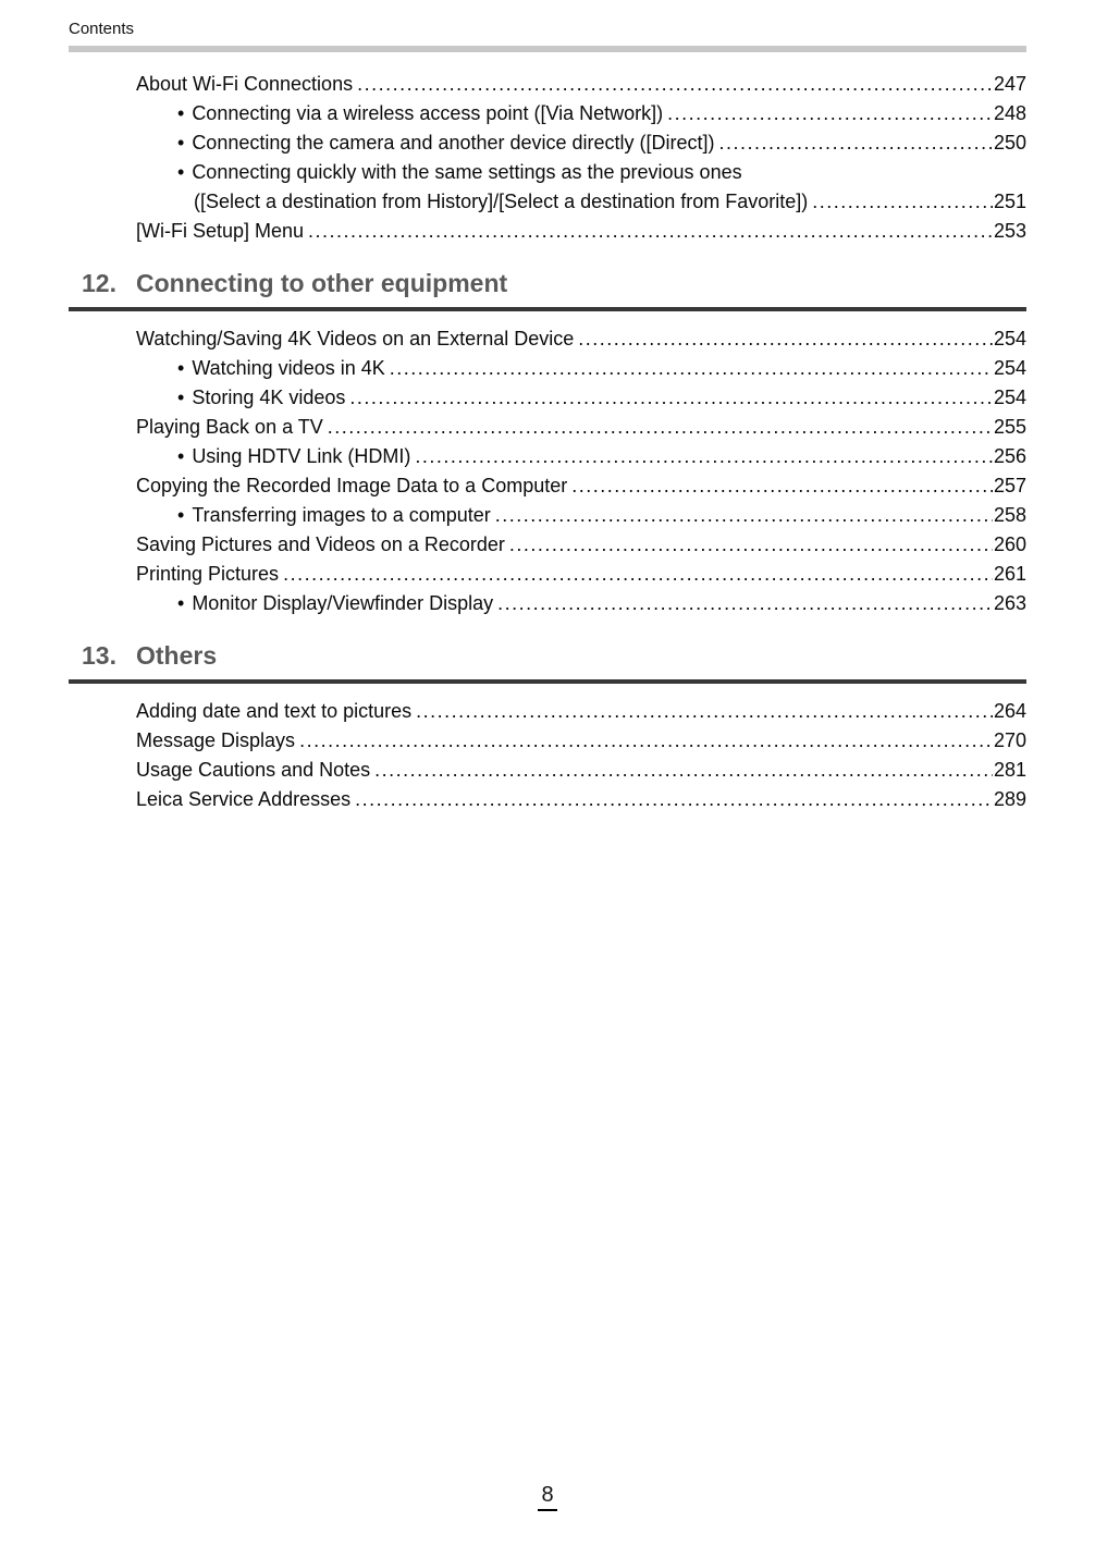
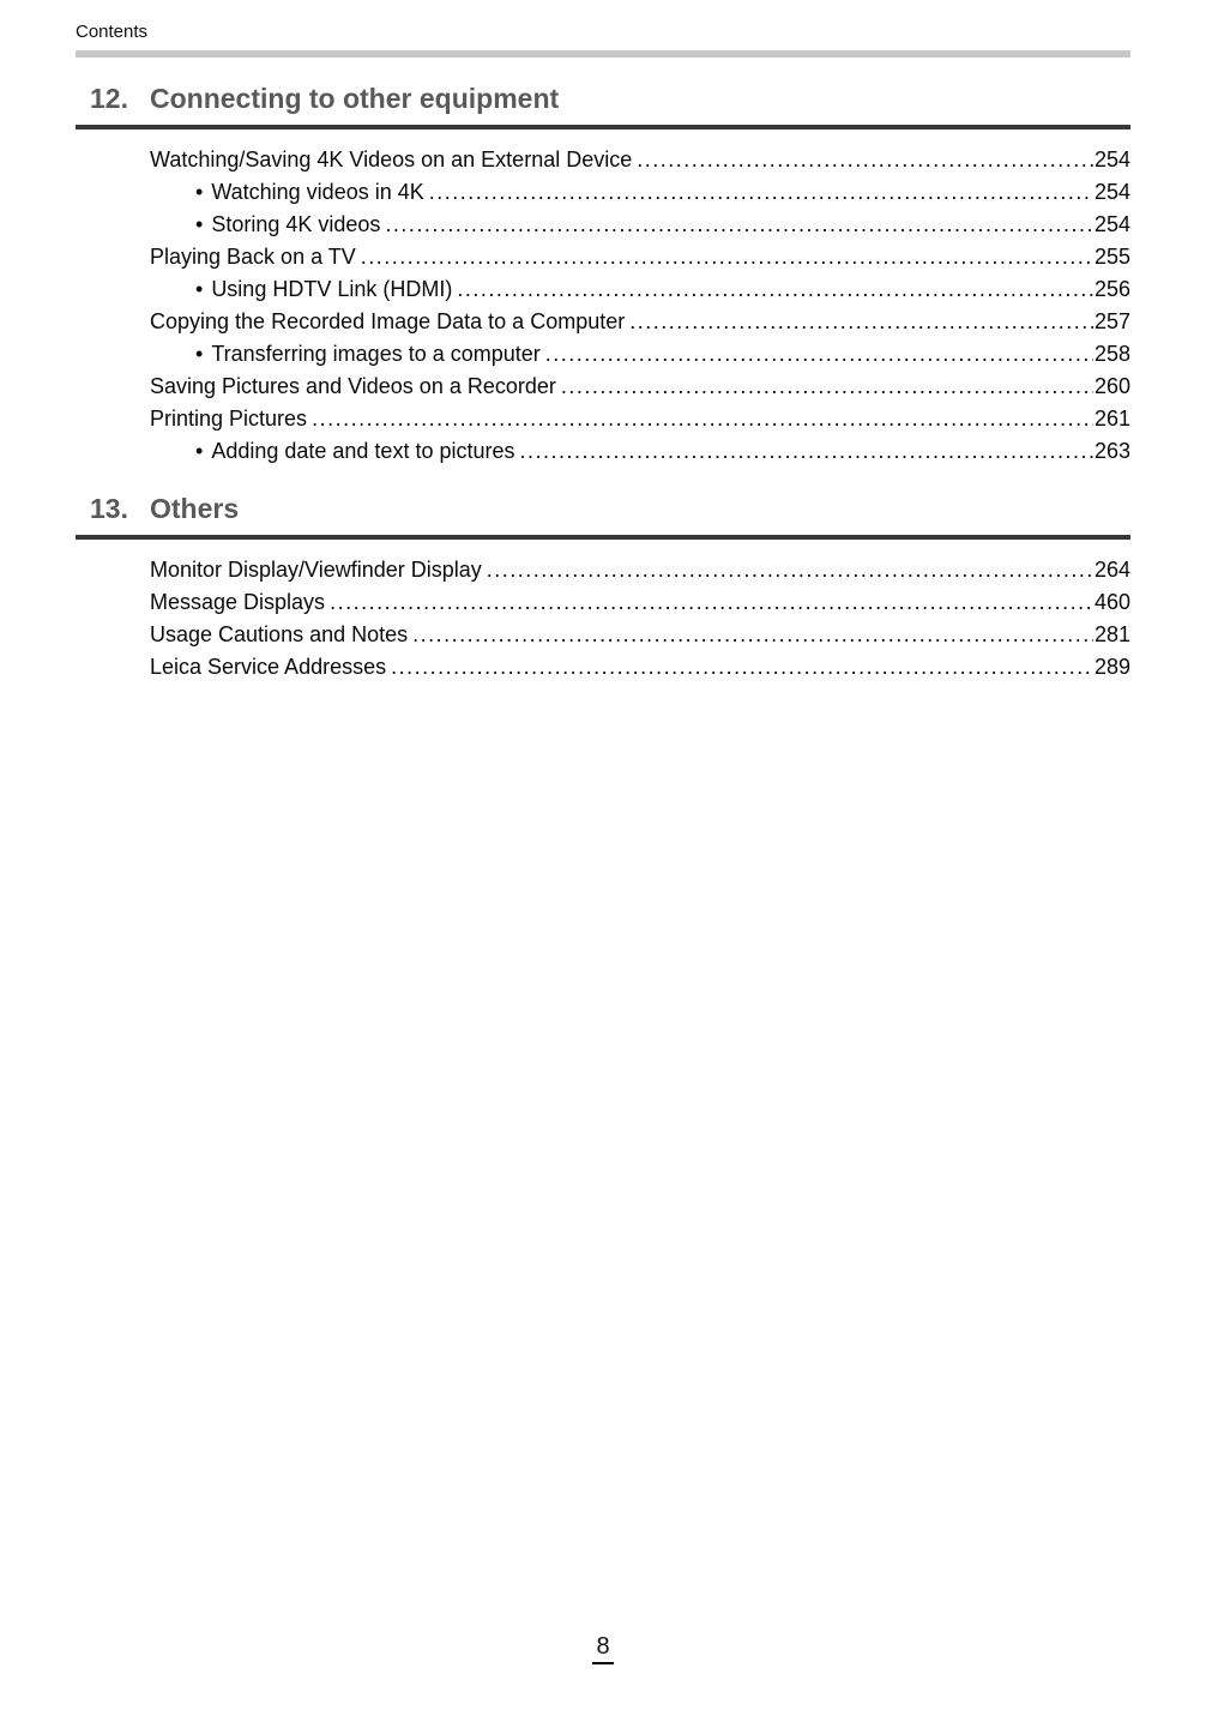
  Contents
- About Wi-Fi Connections
- 247
- • Connecting via a wireless access point ([Via Network])
- 248
- • Connecting the camera and another device directly ([Direct])
- 250
- • Connecting quickly with the same settings as the previous ones
- ([Select a destination from History]/[Select a destination from Favorite])
- 251
- [Wi-Fi Setup] Menu
- 253
  12.
  Connecting to other equipment
  Watching/Saving 4K Videos on an External Device
  254
  • Watching videos in 4K
  254
  • Storing 4K videos
  254
  Playing Back on a TV
  255
  • Using HDTV Link (HDMI)
  256
  Copying the Recorded Image Data to a Computer
  257
  • Transferring images to a computer
  258
  Saving Pictures and Videos on a Recorder
  260
  Printing Pictures
  261
- • Monitor Display/Viewfinder Display
+ • Adding date and text to pictures
  263
  13.
  Others
- Adding date and text to pictures
+ Monitor Display/Viewfinder Display
  264
  Message Displays
- 270
+ 460
  Usage Cautions and Notes
  281
  Leica Service Addresses
  289
  8
